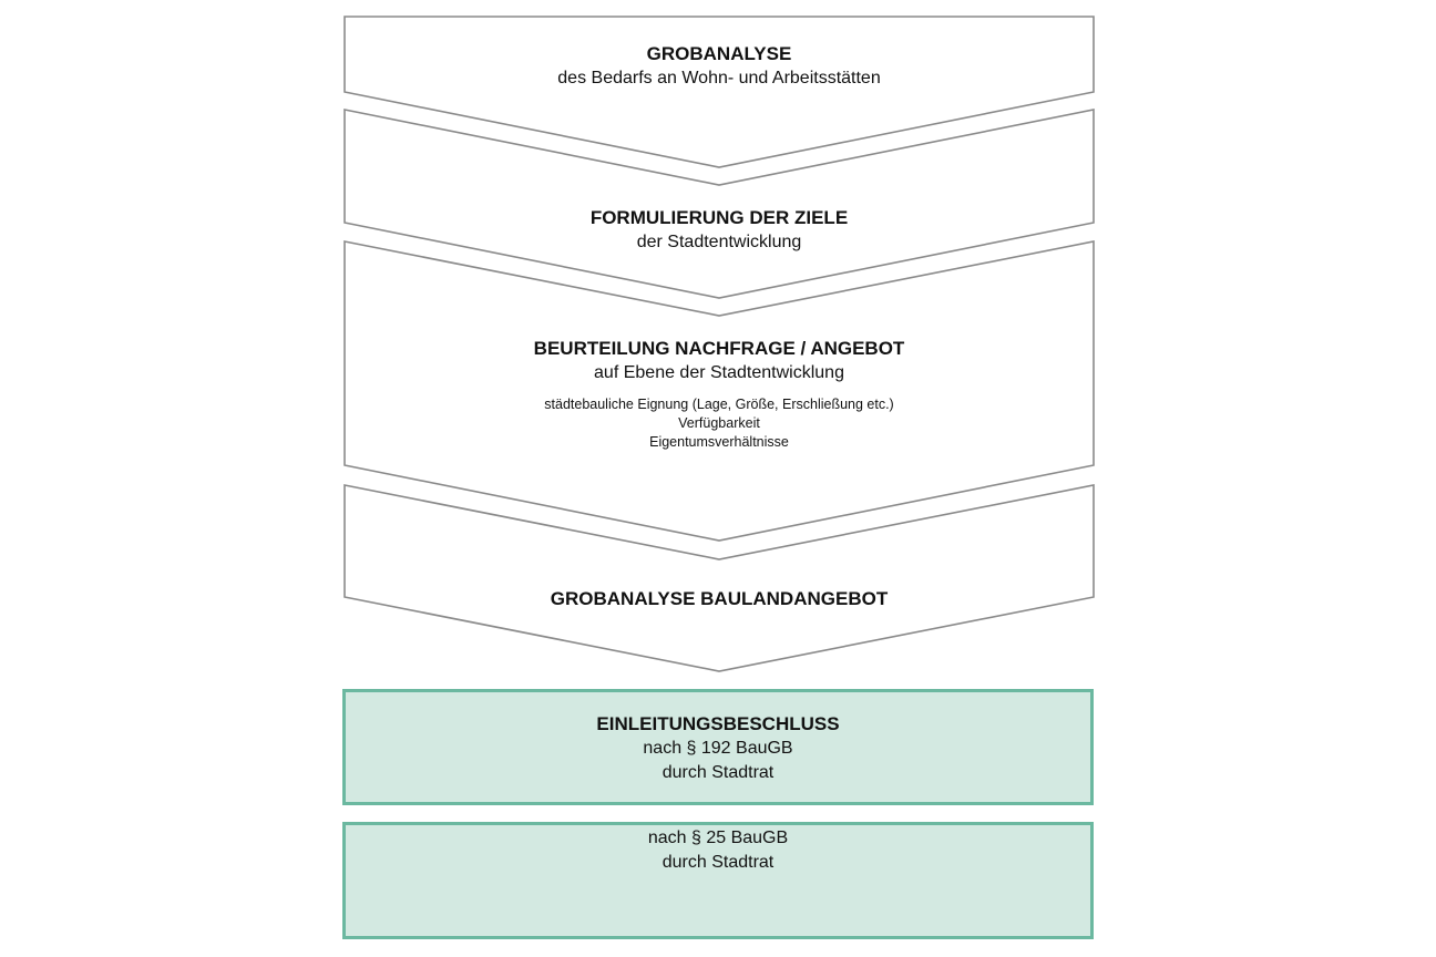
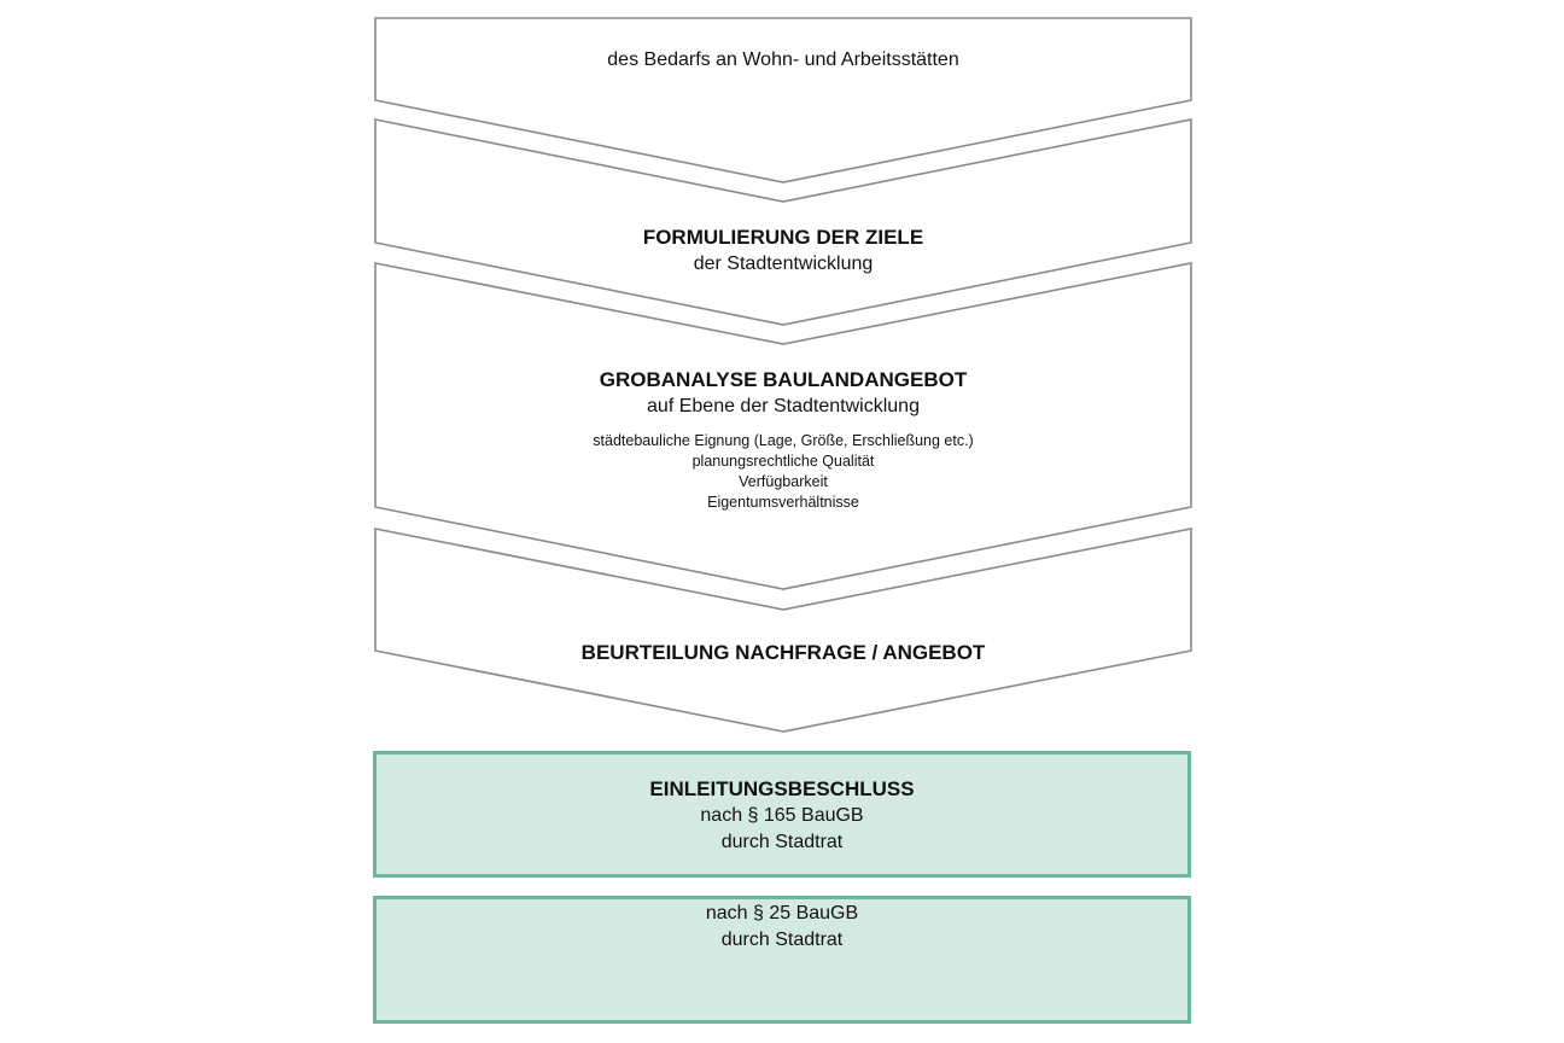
- GROBANALYSE
  des Bedarfs an Wohn- und Arbeitsstätten
  FORMULIERUNG DER ZIELE
  der Stadtentwicklung
- BEURTEILUNG NACHFRAGE / ANGEBOT
+ GROBANALYSE BAULANDANGEBOT
  auf Ebene der Stadtentwicklung
  städtebauliche Eignung (Lage, Größe, Erschließung etc.)
+ planungsrechtliche Qualität
  Verfügbarkeit
  Eigentumsverhältnisse
- GROBANALYSE BAULANDANGEBOT
+ BEURTEILUNG NACHFRAGE / ANGEBOT
  EINLEITUNGSBESCHLUSS
- nach § 192 BauGB
+ nach § 165 BauGB
  durch Stadtrat
  nach § 25 BauGB
  durch Stadtrat
